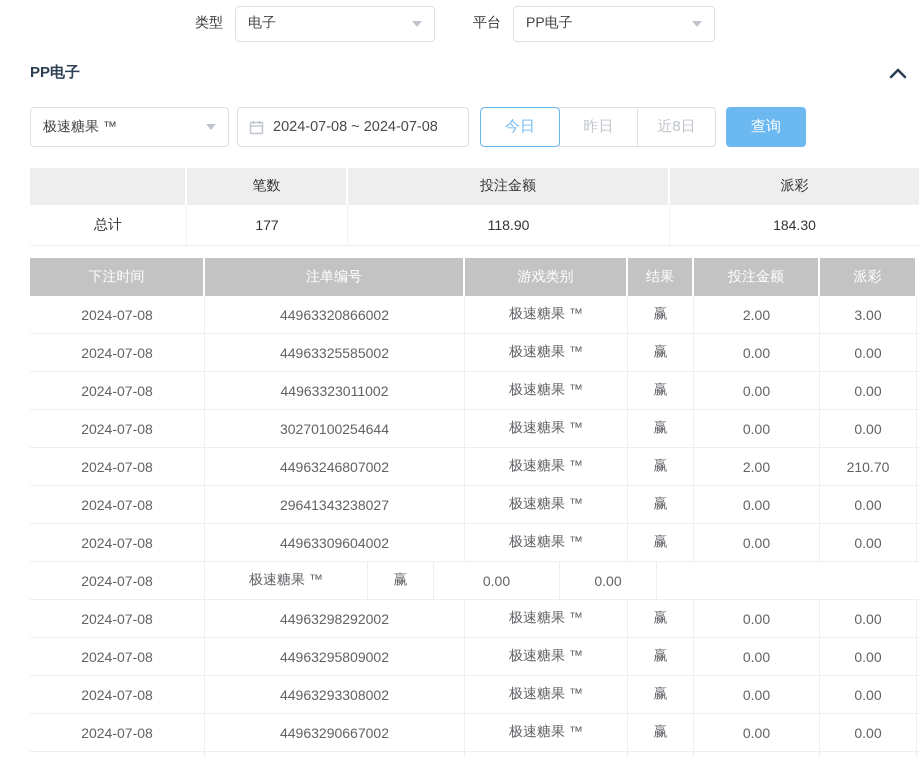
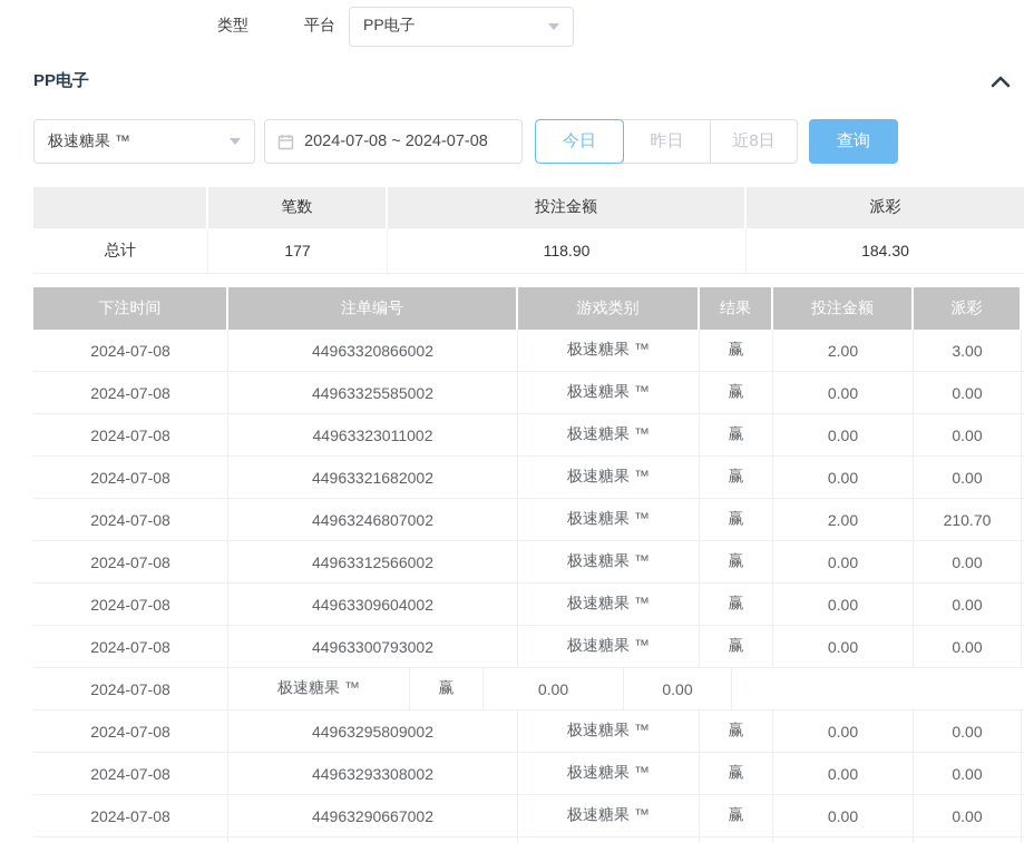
  类型
- 电子
  平台
  PP电子
  PP电子
  极速糖果 ™
  2024-07-08 ~ 2024-07-08
  今日
  昨日
  近8日
  查询
  笔数
  投注金额
  派彩
  总计
  177
  118.90
  184.30
  下注时间
  注单编号
  游戏类别
  结果
  投注金额
  派彩
  2024-07-08
  44963320866002
  极速糖果 ™
  赢
  2.00
  3.00
  2024-07-08
  44963325585002
  极速糖果 ™
  赢
  0.00
  0.00
  2024-07-08
  44963323011002
  极速糖果 ™
  赢
  0.00
  0.00
  2024-07-08
- 30270100254644
+ 44963321682002
  极速糖果 ™
  赢
  0.00
  0.00
  2024-07-08
  44963246807002
  极速糖果 ™
  赢
  2.00
  210.70
  2024-07-08
- 29641343238027
+ 44963312566002
  极速糖果 ™
  赢
  0.00
  0.00
  2024-07-08
  44963309604002
  极速糖果 ™
  赢
  0.00
  0.00
  2024-07-08
+ 44963300793002
  极速糖果 ™
  赢
  0.00
  0.00
  2024-07-08
- 44963298292002
  极速糖果 ™
  赢
  0.00
  0.00
  2024-07-08
  44963295809002
  极速糖果 ™
  赢
  0.00
  0.00
  2024-07-08
  44963293308002
  极速糖果 ™
  赢
  0.00
  0.00
  2024-07-08
  44963290667002
  极速糖果 ™
  赢
  0.00
  0.00
